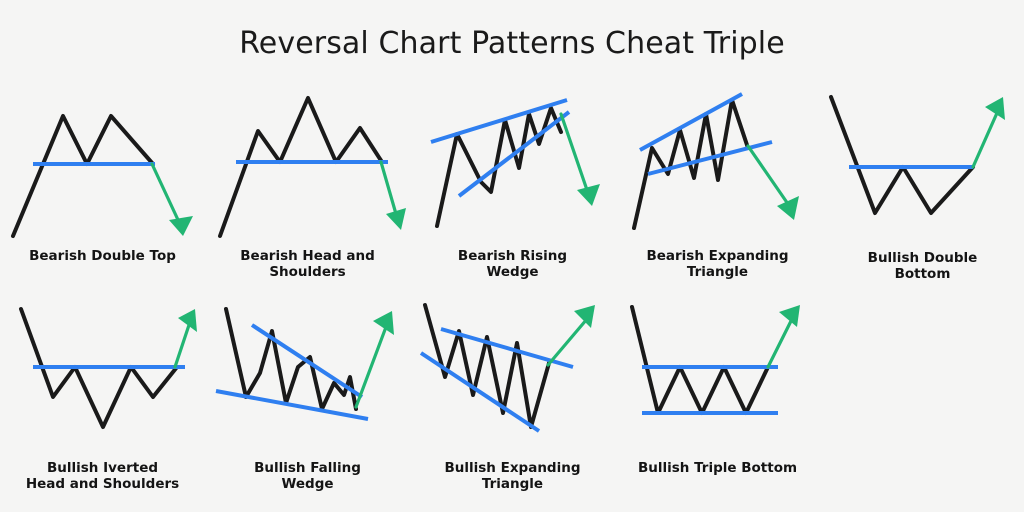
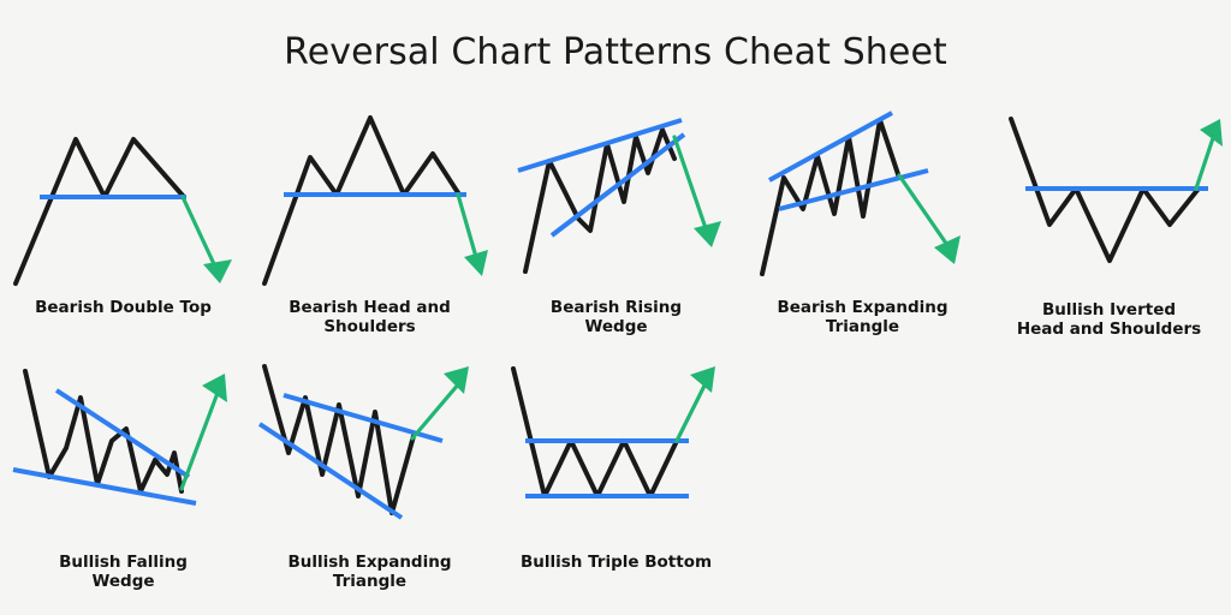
- Reversal Chart Patterns Cheat Triple
+ Reversal Chart Patterns Cheat Sheet
  Bearish Double Top
  Bearish Head and Shoulders
  Bearish Rising
  Wedge
  Bearish Expanding
  Triangle
- Bullish Double
- Bottom
  Bullish Iverted
  Head and Shoulders
  Bullish Falling
  Wedge
  Bullish Expanding
  Triangle
  Bullish Triple Bottom
